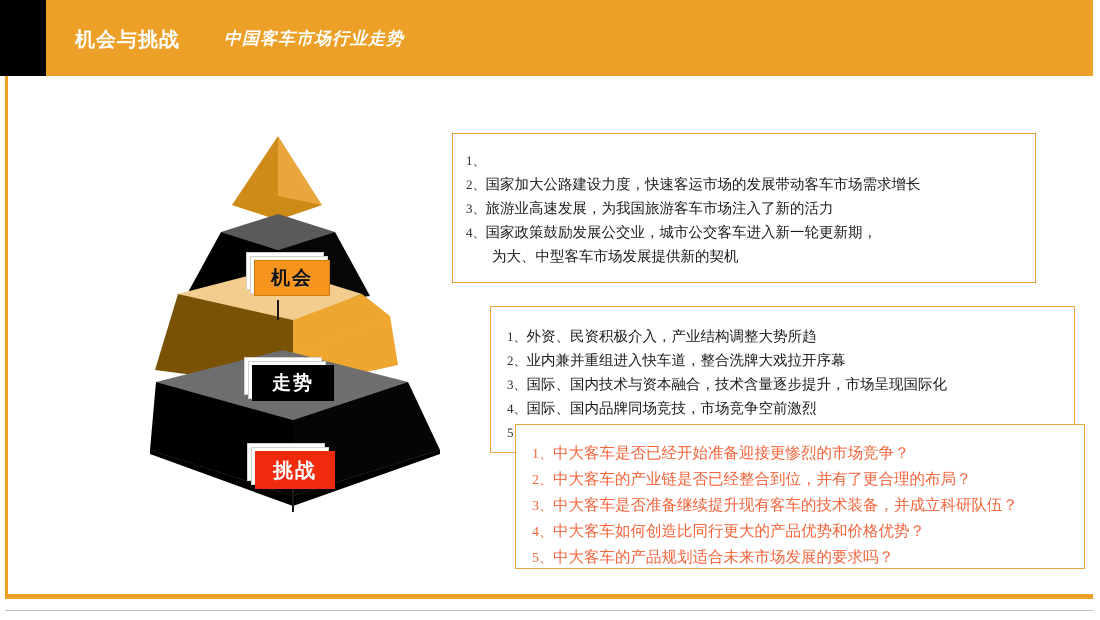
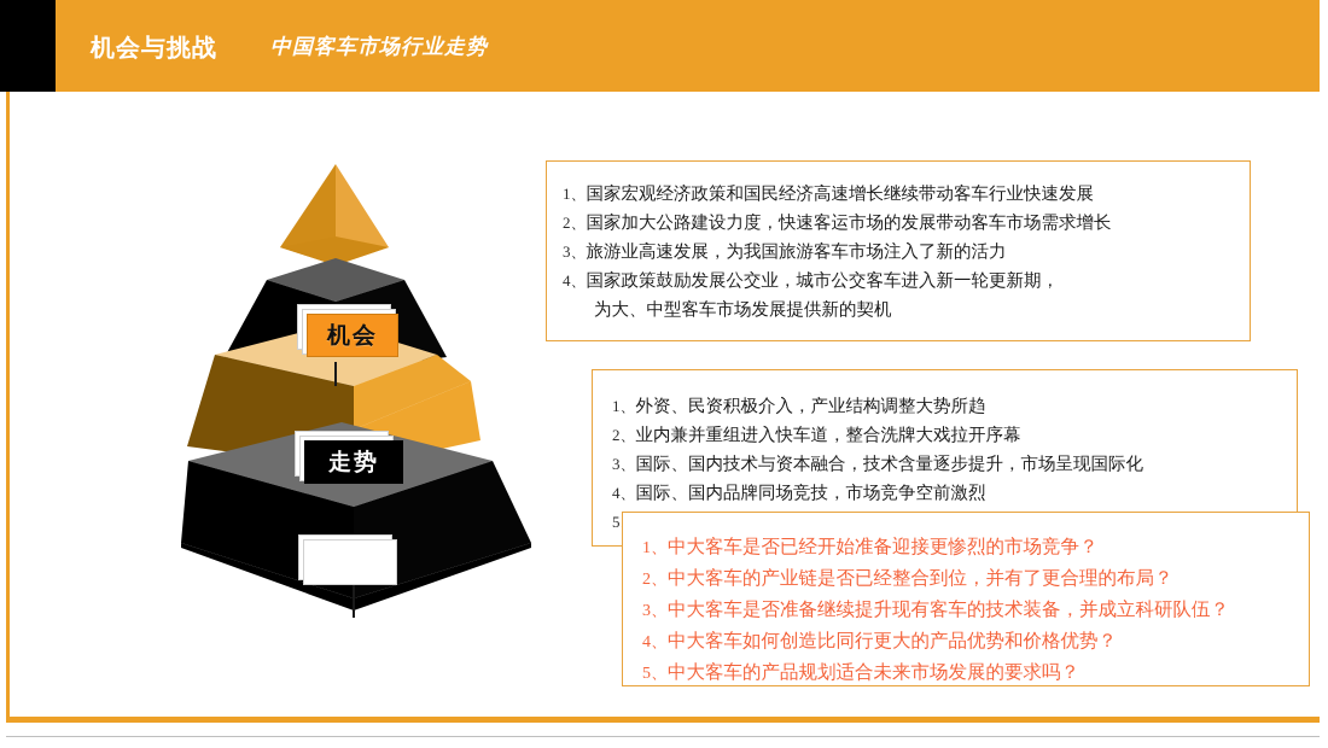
  机会与挑战
  中国客车市场行业走势
  机会
  走势
- 挑战
  1、
+ 国家宏观经济政策和国民经济高速增长继续带动客车行业快速发展
  2、
  国家加大公路建设力度，快速客运市场的发展带动客车市场需求增长
  3、
  旅游业高速发展，为我国旅游客车市场注入了新的活力
  4、
  国家政策鼓励发展公交业，城市公交客车进入新一轮更新期，
  为大、中型客车市场发展提供新的契机
  1、
  外资、民资积极介入，产业结构调整大势所趋
  2、
  业内兼并重组进入快车道，整合洗牌大戏拉开序幕
  3、
  国际、国内技术与资本融合，技术含量逐步提升，市场呈现国际化
  4、
  国际、国内品牌同场竞技，市场竞争空前激烈
  1、
  中大客车是否已经开始准备迎接更惨烈的市场竞争？
  2、
  中大客车的产业链是否已经整合到位，并有了更合理的布局？
  3、
  中大客车是否准备继续提升现有客车的技术装备，并成立科研队伍？
  4、
  中大客车如何创造比同行更大的产品优势和价格优势？
  5、
  中大客车的产品规划适合未来市场发展的要求吗？
